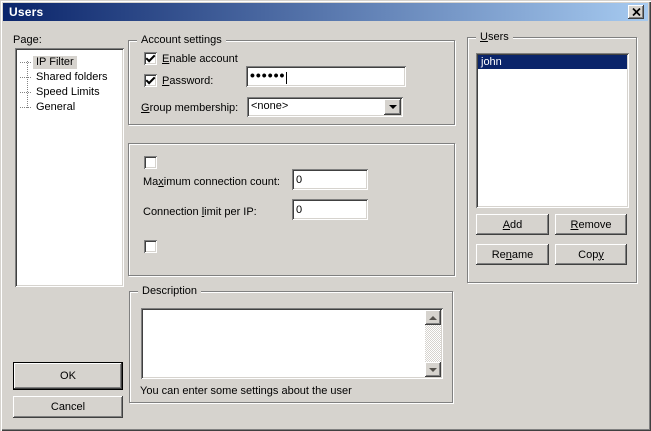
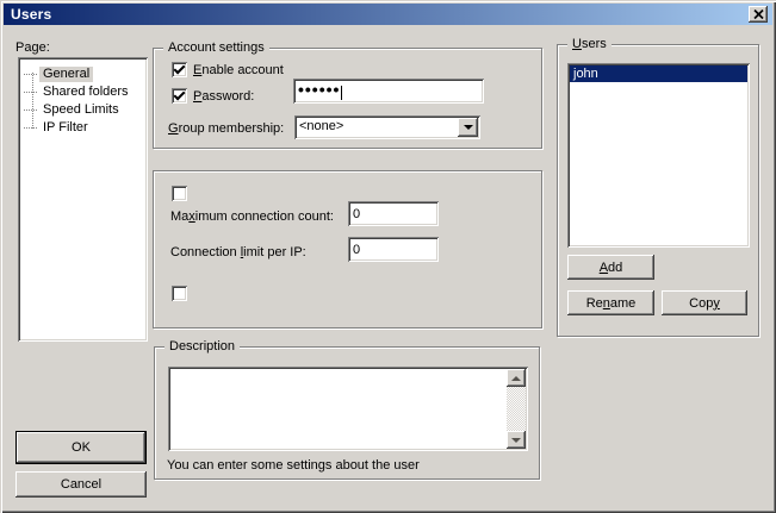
  Users
  Page:
- IP Filter
+ General
  Shared folders
  Speed Limits
- General
+ IP Filter
  Account settings
  Enable account
  Password:
  ••••••
  Group membership:
  <none>
  Maximum connection count:
  0
  Connection limit per IP:
  0
  Description
  You can enter some settings about the user
  Users
  john
  A
  dd
- R
- emove
  Re
  n
  ame
  Cop
  y
  OK
  Cancel
